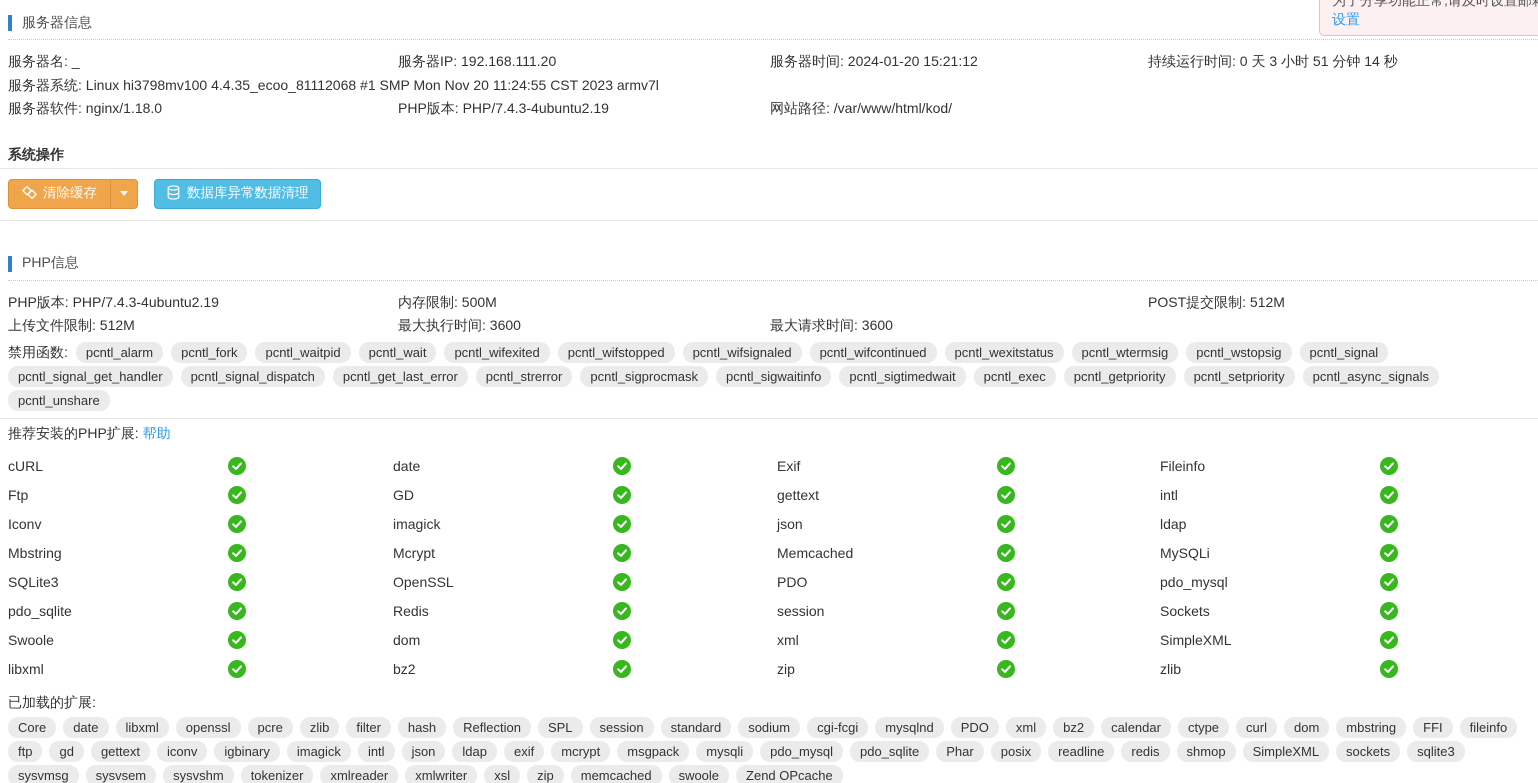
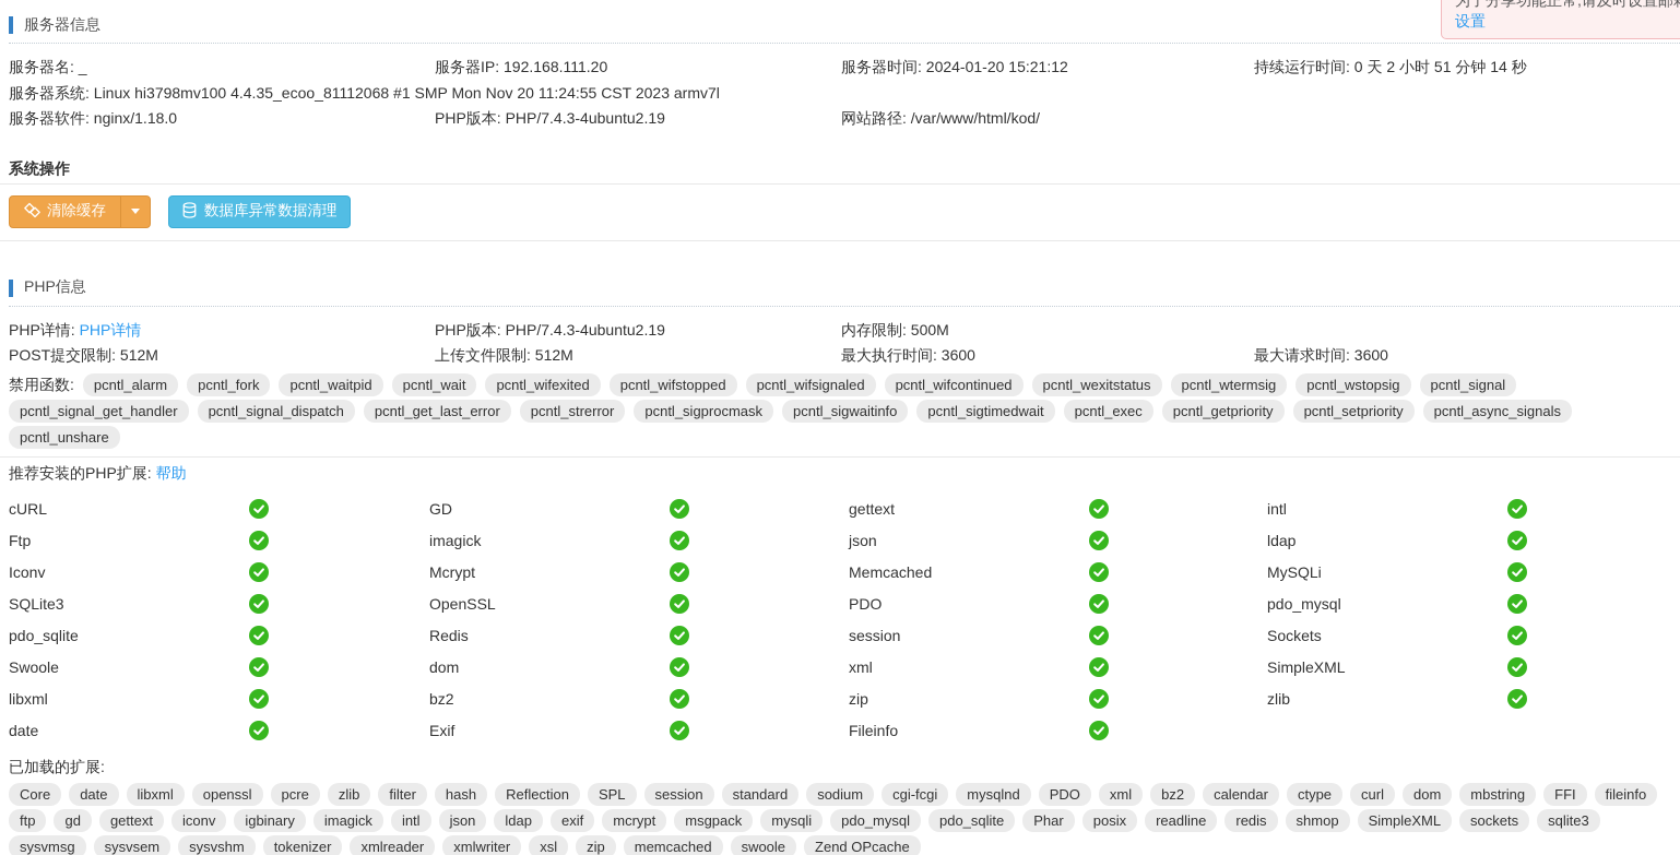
  服务器信息
  服务器名: _
  服务器IP: 192.168.111.20
  服务器时间: 2024-01-20 15:21:12
- 持续运行时间: 0 天 3 小时 51 分钟 14 秒
+ 持续运行时间: 0 天 2 小时 51 分钟 14 秒
  服务器系统: Linux hi3798mv100 4.4.35_ecoo_81112068 #1 SMP Mon Nov 20 11:24:55 CST 2023 armv7l
  服务器软件: nginx/1.18.0
  PHP版本: PHP/7.4.3-4ubuntu2.19
  网站路径: /var/www/html/kod/
  系统操作
  清除缓存
  数据库异常数据清理
  PHP信息
+ PHP详情: PHP详情
  PHP版本: PHP/7.4.3-4ubuntu2.19
  内存限制: 500M
  POST提交限制: 512M
  上传文件限制: 512M
  最大执行时间: 3600
  最大请求时间: 3600
  禁用函数:
  pcntl_alarm
  pcntl_fork
  pcntl_waitpid
  pcntl_wait
  pcntl_wifexited
  pcntl_wifstopped
  pcntl_wifsignaled
  pcntl_wifcontinued
  pcntl_wexitstatus
  pcntl_wtermsig
  pcntl_wstopsig
  pcntl_signal
  pcntl_signal_get_handler
  pcntl_signal_dispatch
  pcntl_get_last_error
  pcntl_strerror
  pcntl_sigprocmask
  pcntl_sigwaitinfo
  pcntl_sigtimedwait
  pcntl_exec
  pcntl_getpriority
  pcntl_setpriority
  pcntl_async_signals
  pcntl_unshare
  推荐安装的PHP扩展: 帮助
  cURL
  Ftp
  Iconv
- Mbstring
  SQLite3
  pdo_sqlite
  Swoole
  libxml
  date
  GD
  imagick
  Mcrypt
  OpenSSL
  Redis
  dom
  bz2
  Exif
  gettext
  json
  Memcached
  PDO
  session
  xml
  zip
  Fileinfo
  intl
  ldap
  MySQLi
  pdo_mysql
  Sockets
  SimpleXML
  zlib
  已加载的扩展:
  Core
  date
  libxml
  openssl
  pcre
  zlib
  filter
  hash
  Reflection
  SPL
  session
  standard
  sodium
  cgi-fcgi
  mysqlnd
  PDO
  xml
  bz2
  calendar
  ctype
  curl
  dom
  mbstring
  FFI
  fileinfo
  ftp
  gd
  gettext
  iconv
  igbinary
  imagick
  intl
  json
  ldap
  exif
  mcrypt
  msgpack
  mysqli
  pdo_mysql
  pdo_sqlite
  Phar
  posix
  readline
  redis
  shmop
  SimpleXML
  sockets
  sqlite3
  sysvmsg
  sysvsem
  sysvshm
  tokenizer
  xmlreader
  xmlwriter
  xsl
  zip
  memcached
  swoole
  Zend OPcache
  为了分享功能正常,请及时设置邮
  设置
